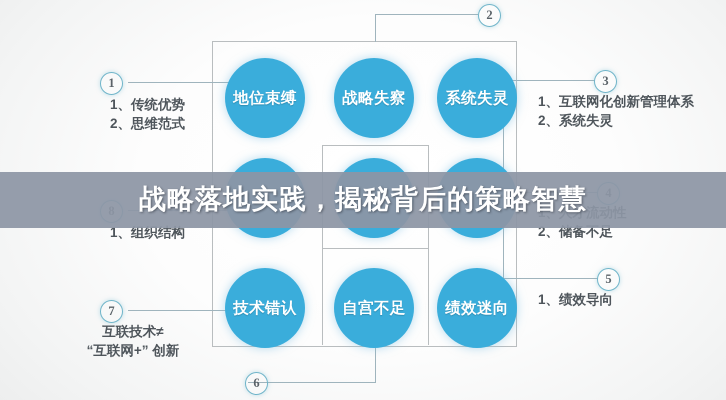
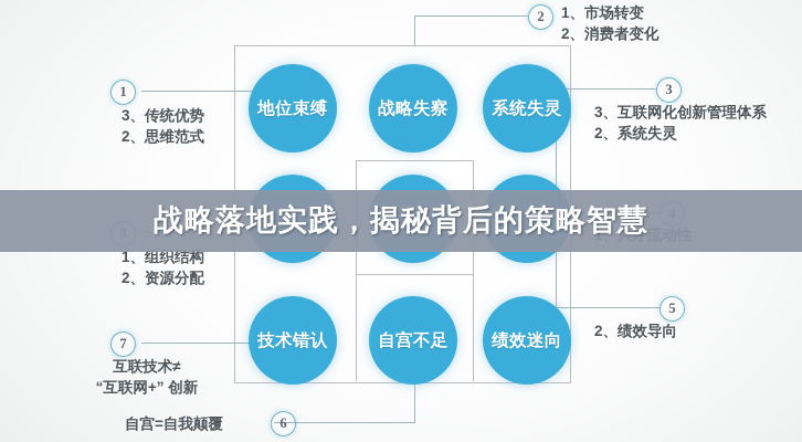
  地位束缚
  战略失察
  系统失灵
  技术错认
  自宫不足
  绩效迷向
  1
  2
  3
  5
  6
  7
- 1、传统优势
+ 3、传统优势
  2、思维范式
+ 1、市场转变
+ 2、消费者变化
- 1、互联网化创新管理体系
+ 3、互联网化创新管理体系
  2、系统失灵
- 2、储备不足
- 1、绩效导向
+ 2、绩效导向
+ 自宫=自我颠覆
  互联技术≠
  “互联网+” 创新
  1、组织结构
+ 2、资源分配
  战略落地实践，揭秘背后的策略智慧
